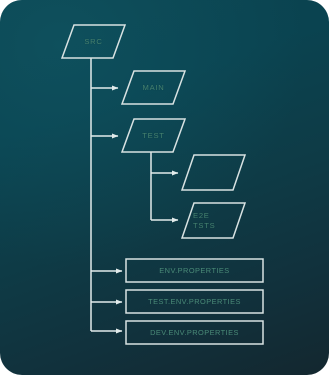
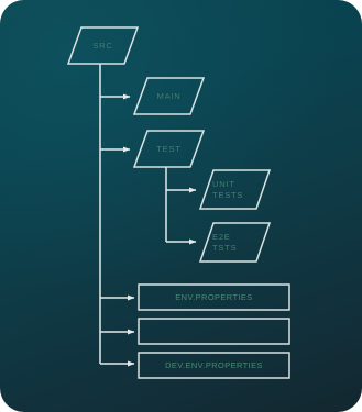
  SRC
  MAIN
  TEST
+ UNIT
+ TESTS
  E2E
  TSTS
  ENV.PROPERTIES
- TEST.ENV.PROPERTIES
  DEV.ENV.PROPERTIES
